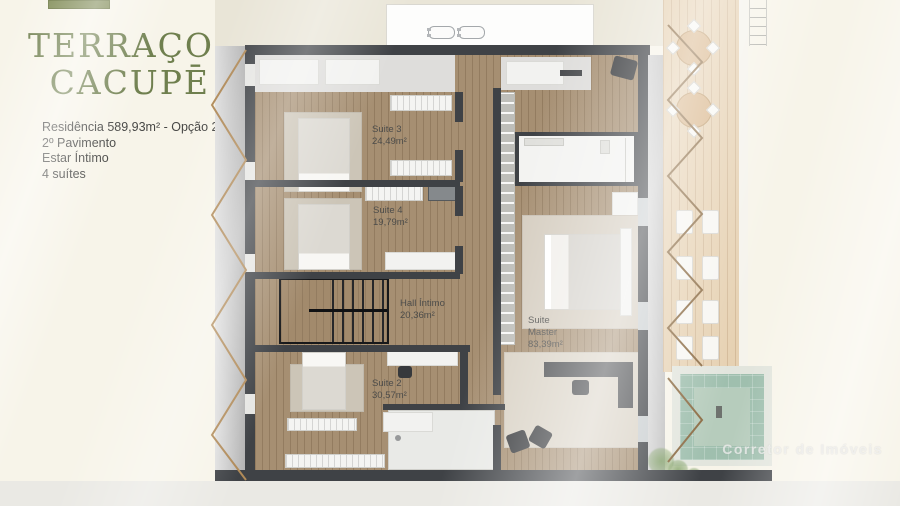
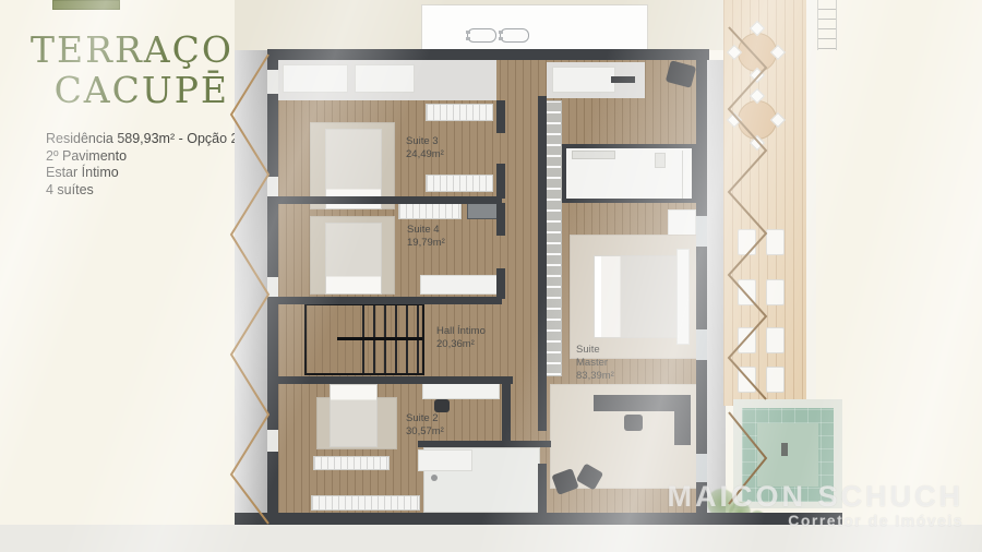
+ MAICON SCHUCH
  Corretor de Imóveis
